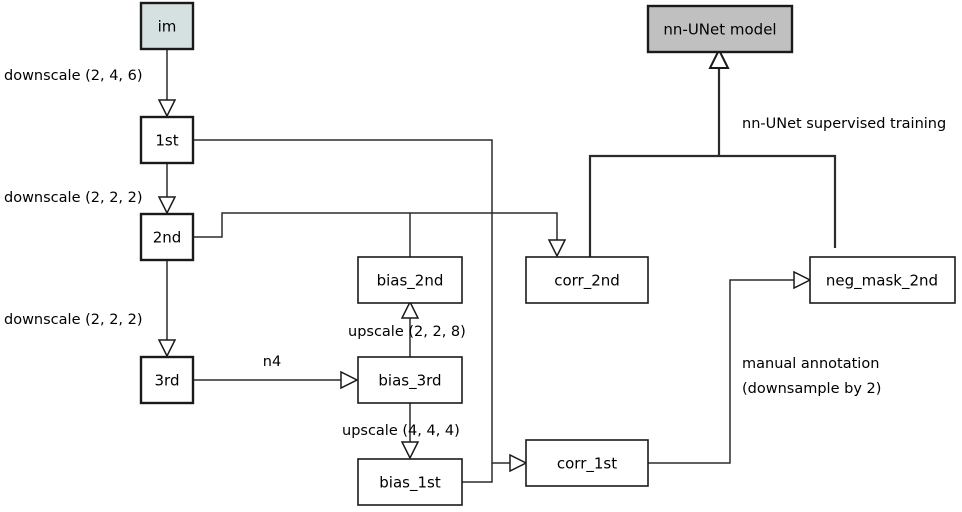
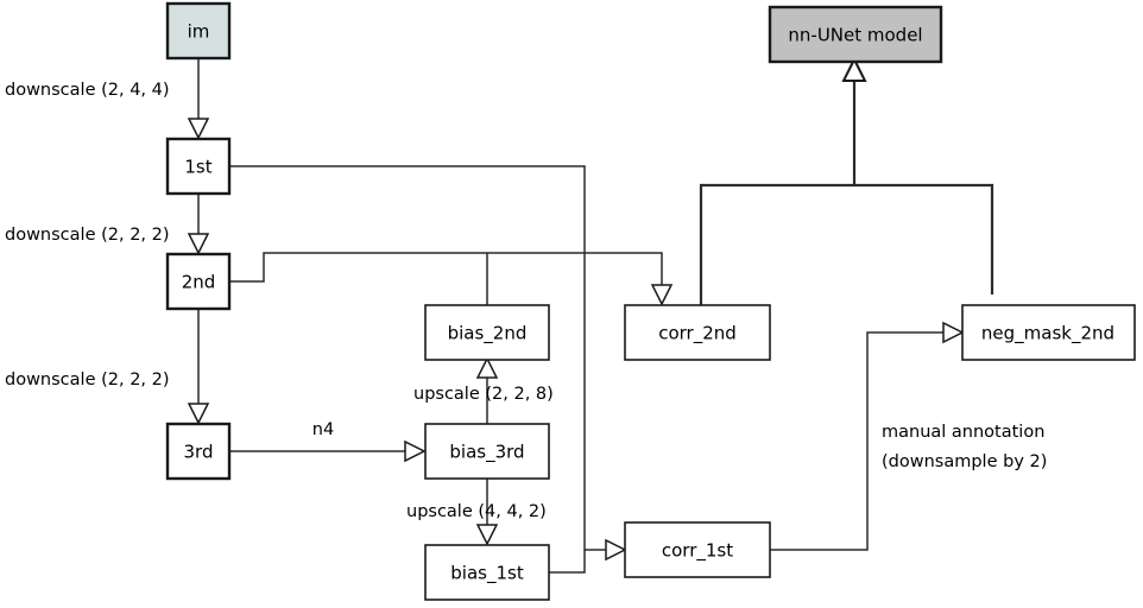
  im
  1st
  2nd
  3rd
  bias_2nd
  bias_3rd
  bias_1st
  corr_2nd
  corr_1st
  neg_mask_2nd
  nn-UNet model
- downscale (2, 4, 6)
+ downscale (2, 4, 4)
  downscale (2, 2, 2)
  downscale (2, 2, 2)
  n4
  upscale (2, 2, 8)
- upscale (4, 4, 4)
+ upscale (4, 4, 2)
- nn-UNet supervised training
  manual annotation
  (downsample by 2)
